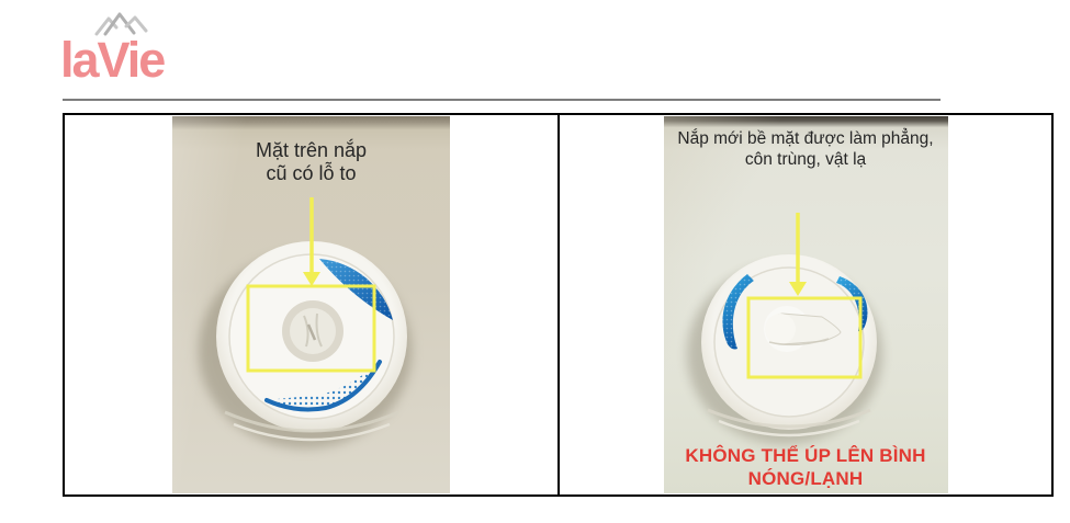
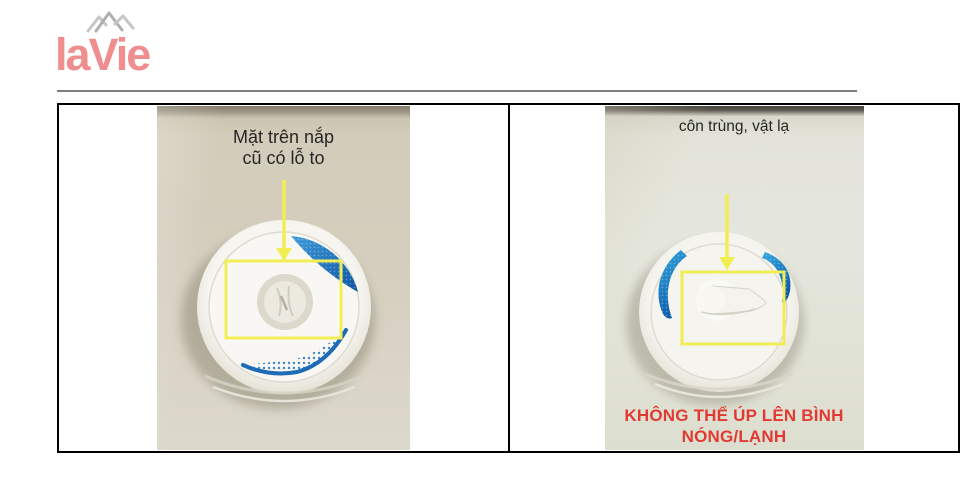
  laVie
  Mặt trên nắp
  cũ có lỗ to
- Nắp mới bề mặt được làm phẳng,
  côn trùng, vật lạ
  KHÔNG THỂ ÚP LÊN BÌNH
  NÓNG/LẠNH
